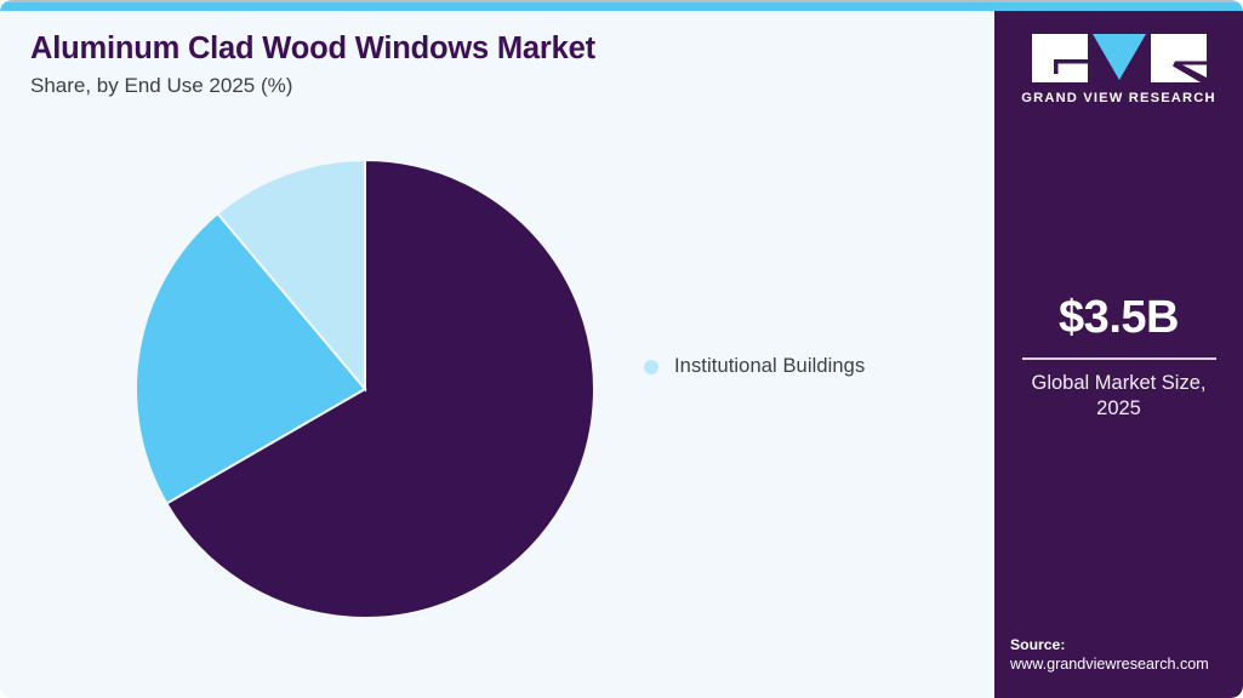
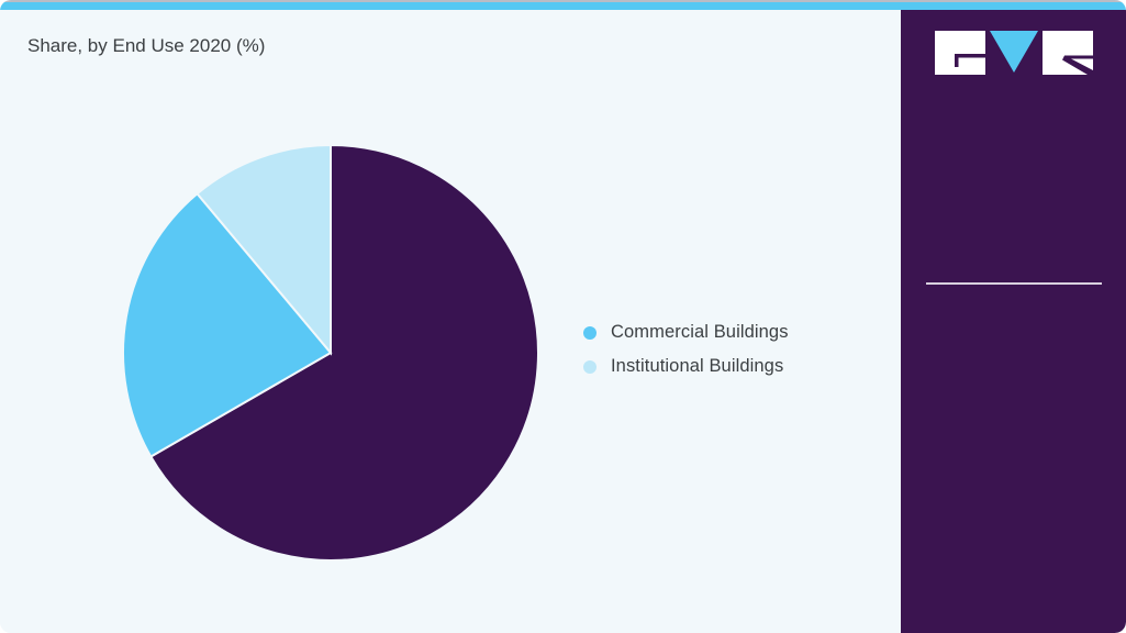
- Aluminum Clad Wood Windows Market
- Share, by End Use 2025 (%)
+ Share, by End Use 2020 (%)
+ Commercial Buildings
  Institutional Buildings
- GRAND VIEW RESEARCH
- $3.5B
- Global Market Size, 2025
- Source:
- www.grandviewresearch.com
